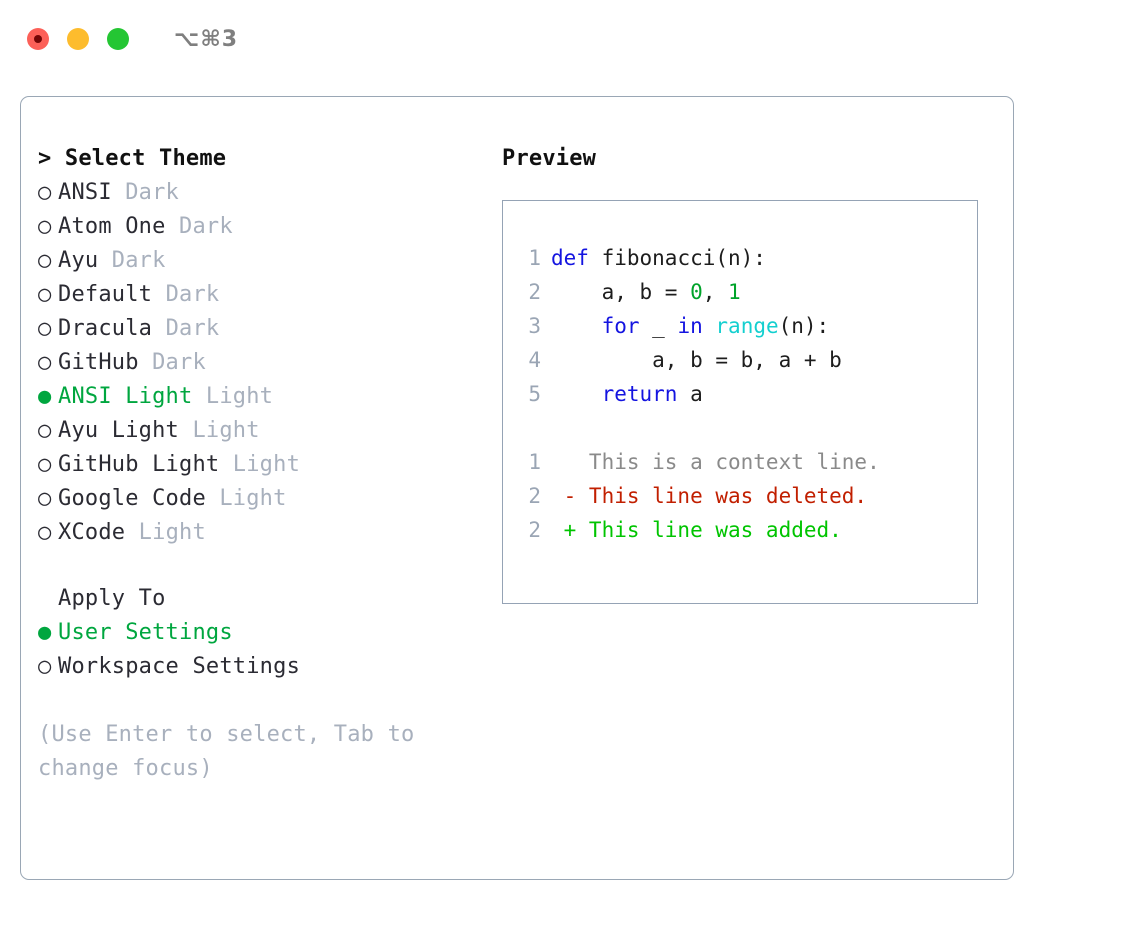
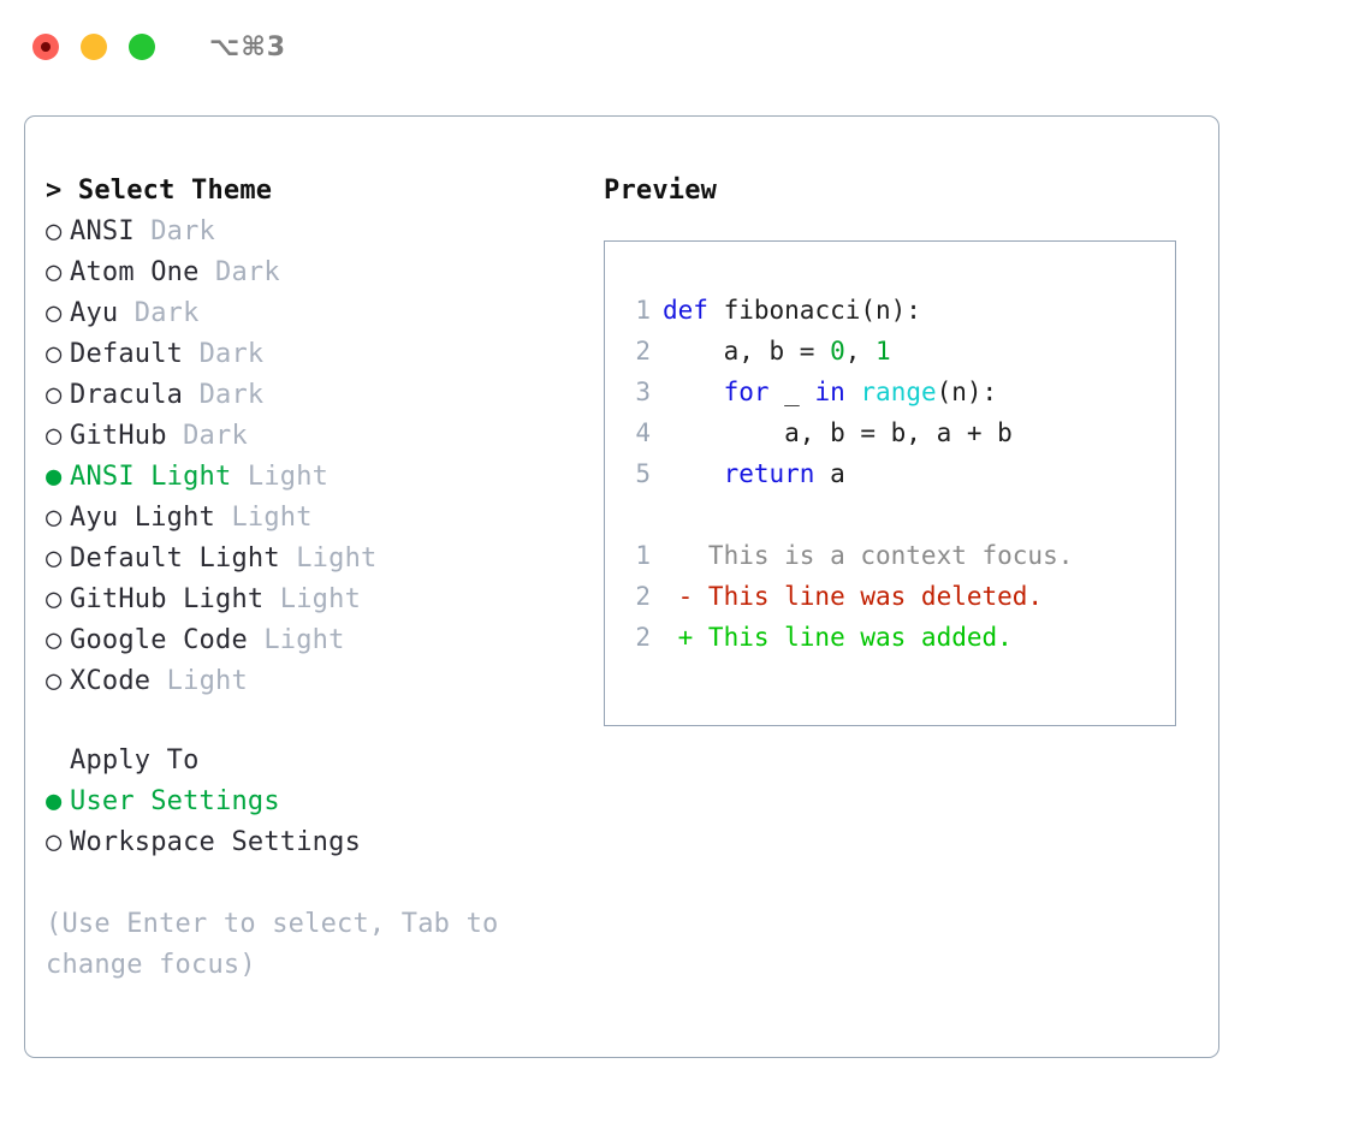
  ⌥⌘3
  > Select Theme
  ○ ANSI Dark
  ○ Atom One Dark
  ○ Ayu Dark
  ○ Default Dark
  ○ Dracula Dark
  ○ GitHub Dark
  ● ANSI Light Light
  ○ Ayu Light Light
+ ○ Default Light Light
  ○ GitHub Light Light
  ○ Google Code Light
  ○ XCode Light
  Apply To
  ● User Settings
  ○ Workspace Settings
  (Use Enter to select, Tab to change focus)
  Preview
  1 def fibonacci(n):
  2 a, b = 0, 1
  3 for _ in range(n):
  4 a, b = b, a + b
  5 return a
- 1 This is a context line.
+ 1 This is a context focus.
  2 - This line was deleted.
  2 + This line was added.
